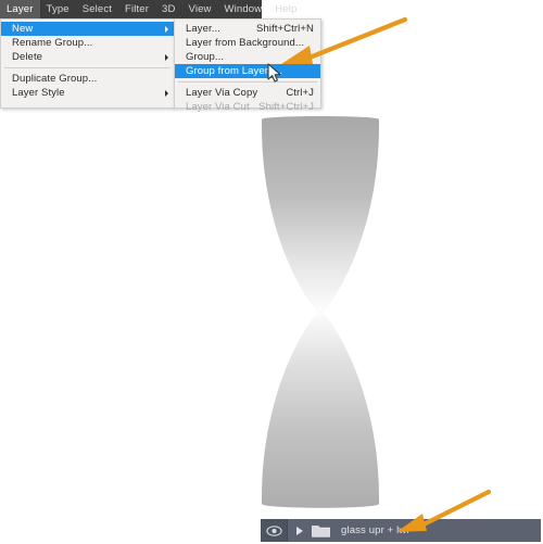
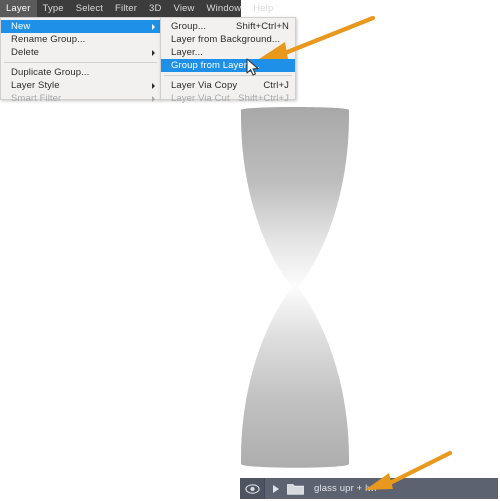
  Layer
  Type
  Select
  Filter
  3D
  View
  Window
  Help
  New
  Rename Group...
  Delete
  Duplicate Group...
  Layer Style
+ Smart Filter
- Layer...
+ Group...
  Shift+Ctrl+N
  Layer from Background...
- Group...
+ Layer...
  Group from Layer..
  Layer Via Copy
  Ctrl+J
  Layer Via Cut
  Shift+Ctrl+J
  glass upr + l
